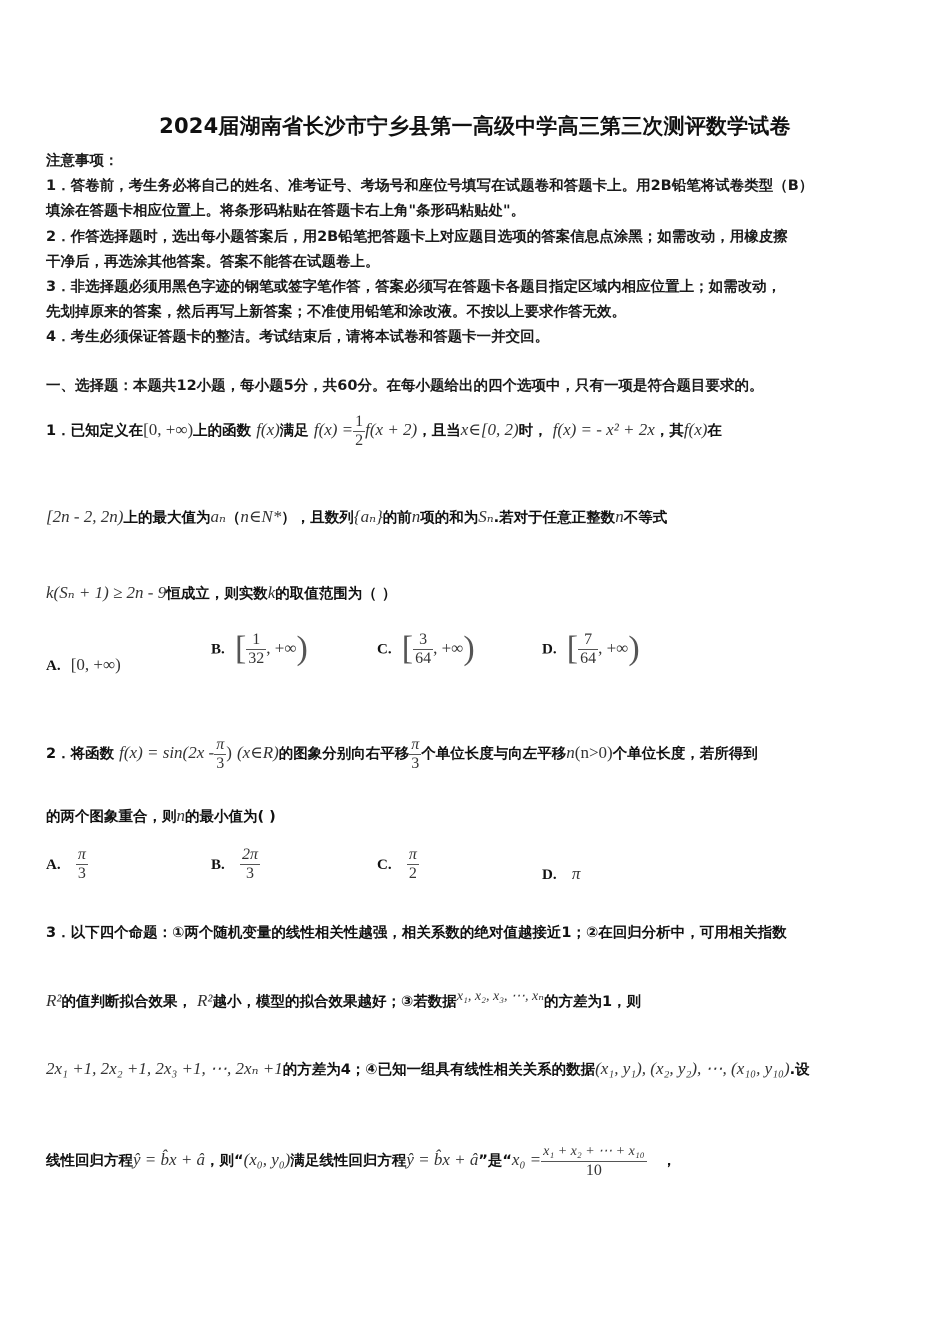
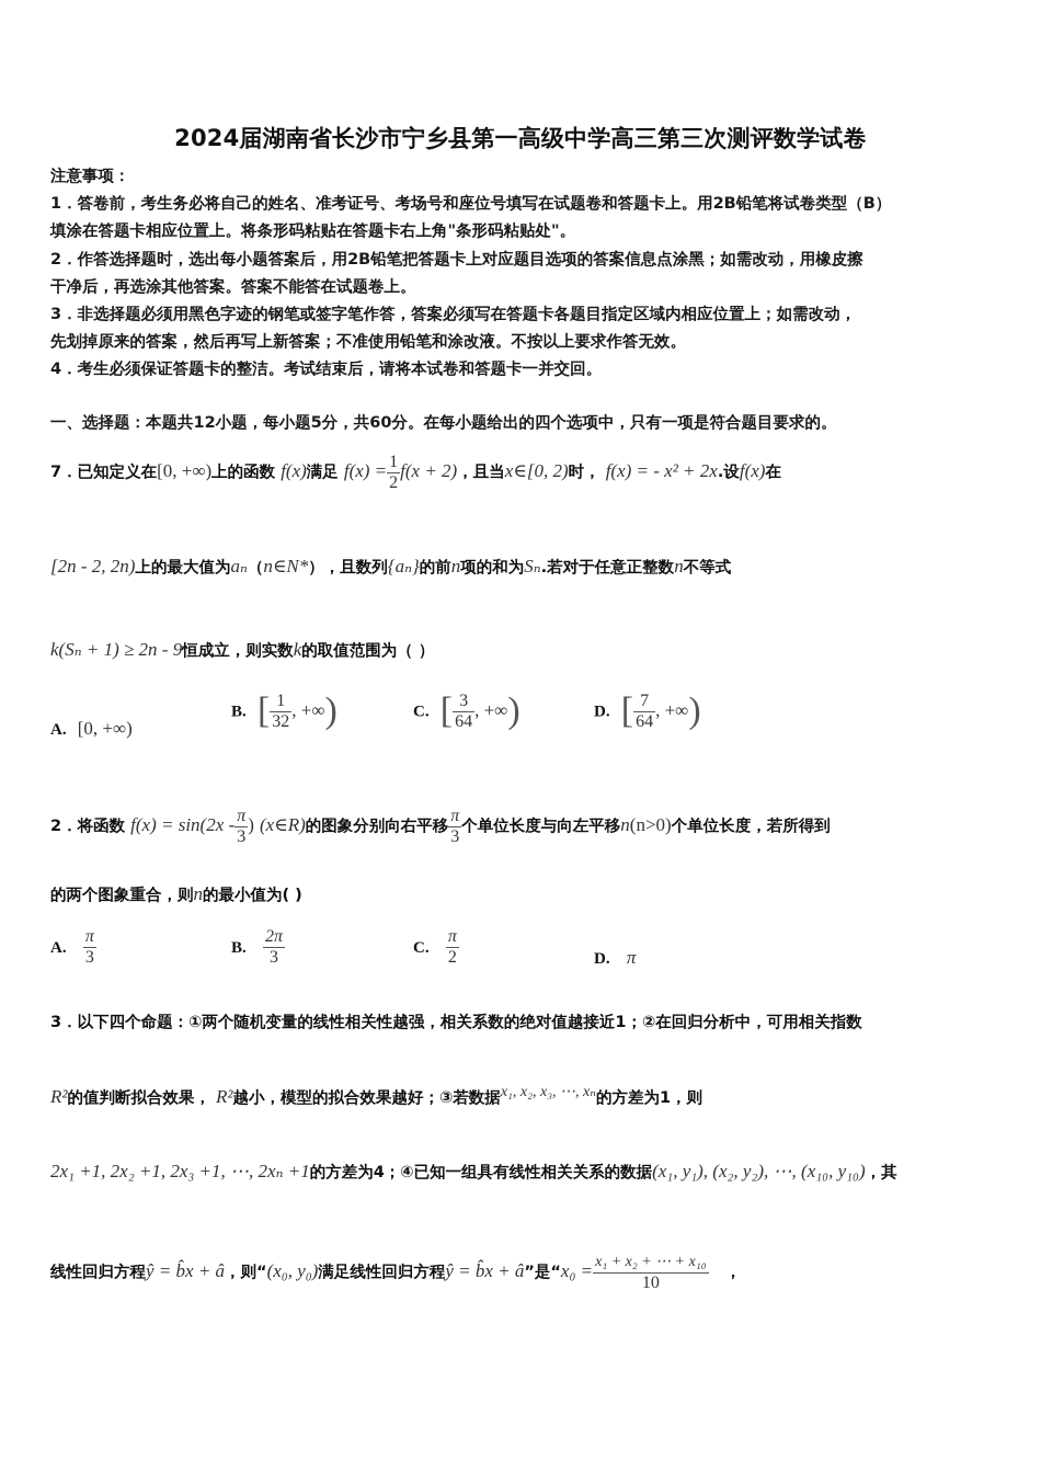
  2024届湖南省长沙市宁乡县第一高级中学高三第三次测评数学试卷
  注意事项：
  1．答卷前，考生务必将自己的姓名、准考证号、考场号和座位号填写在试题卷和答题卡上。用2B铅笔将试卷类型（B）
  填涂在答题卡相应位置上。将条形码粘贴在答题卡右上角"条形码粘贴处"。
  2．作答选择题时，选出每小题答案后，用2B铅笔把答题卡上对应题目选项的答案信息点涂黑；如需改动，用橡皮擦
  干净后，再选涂其他答案。答案不能答在试题卷上。
  3．非选择题必须用黑色字迹的钢笔或签字笔作答，答案必须写在答题卡各题目指定区域内相应位置上；如需改动，
  先划掉原来的答案，然后再写上新答案；不准使用铅笔和涂改液。不按以上要求作答无效。
  4．考生必须保证答题卡的整洁。考试结束后，请将本试卷和答题卡一并交回。
  一、选择题：本题共12小题，每小题5分，共60分。在每小题给出的四个选项中，只有一项是符合题目要求的。
- 1．已知定义在[0, +∞)上的函数 f(x)满足 f(x) =
+ 7．已知定义在[0, +∞)上的函数 f(x)满足 f(x) =
  1
  2
- f(x + 2)，且当x∈[0, 2)时， f(x) = - x² + 2x，其f(x)在
+ f(x + 2)，且当x∈[0, 2)时， f(x) = - x² + 2x.设f(x)在
  [2n - 2, 2n)上的最大值为aₙ（n∈N*），且数列{aₙ}的前n项的和为Sₙ.若对于任意正整数n不等式
  k(Sₙ + 1) ≥ 2n - 9恒成立，则实数k的取值范围为（ ）
  A. [0, +∞)
  B. [
  1
  32
  , +∞)
  C. [
  3
  64
  , +∞)
  D. [
  7
  64
  , +∞)
  2．将函数 f(x) = sin(2x -
  π
  3
  ) (x∈R)的图象分别向右平移
  π
  3
  个单位长度与向左平移n(n>0)个单位长度，若所得到
  的两个图象重合，则n的最小值为( )
  A.
  π
  3
  B.
  2π
  3
  C.
  π
  2
  D. π
  3．以下四个命题：①两个随机变量的线性相关性越强，相关系数的绝对值越接近1；②在回归分析中，可用相关指数
  R²的值判断拟合效果， R²越小，模型的拟合效果越好；③若数据x₁, x₂, x₃, ⋯, xₙ的方差为1，则
- 2x₁ +1, 2x₂ +1, 2x₃ +1, ⋯, 2xₙ +1的方差为4；④已知一组具有线性相关关系的数据(x₁, y₁), (x₂, y₂), ⋯, (x₁₀, y₁₀).设
+ 2x₁ +1, 2x₂ +1, 2x₃ +1, ⋯, 2xₙ +1的方差为4；④已知一组具有线性相关关系的数据(x₁, y₁), (x₂, y₂), ⋯, (x₁₀, y₁₀)，其
  线性回归方程ŷ = b̂x + â，则“(x₀, y₀)满足线性回归方程ŷ = b̂x + â”是“x₀ =
  x₁ + x₂ + ⋯ + x₁₀
  10
  ，
